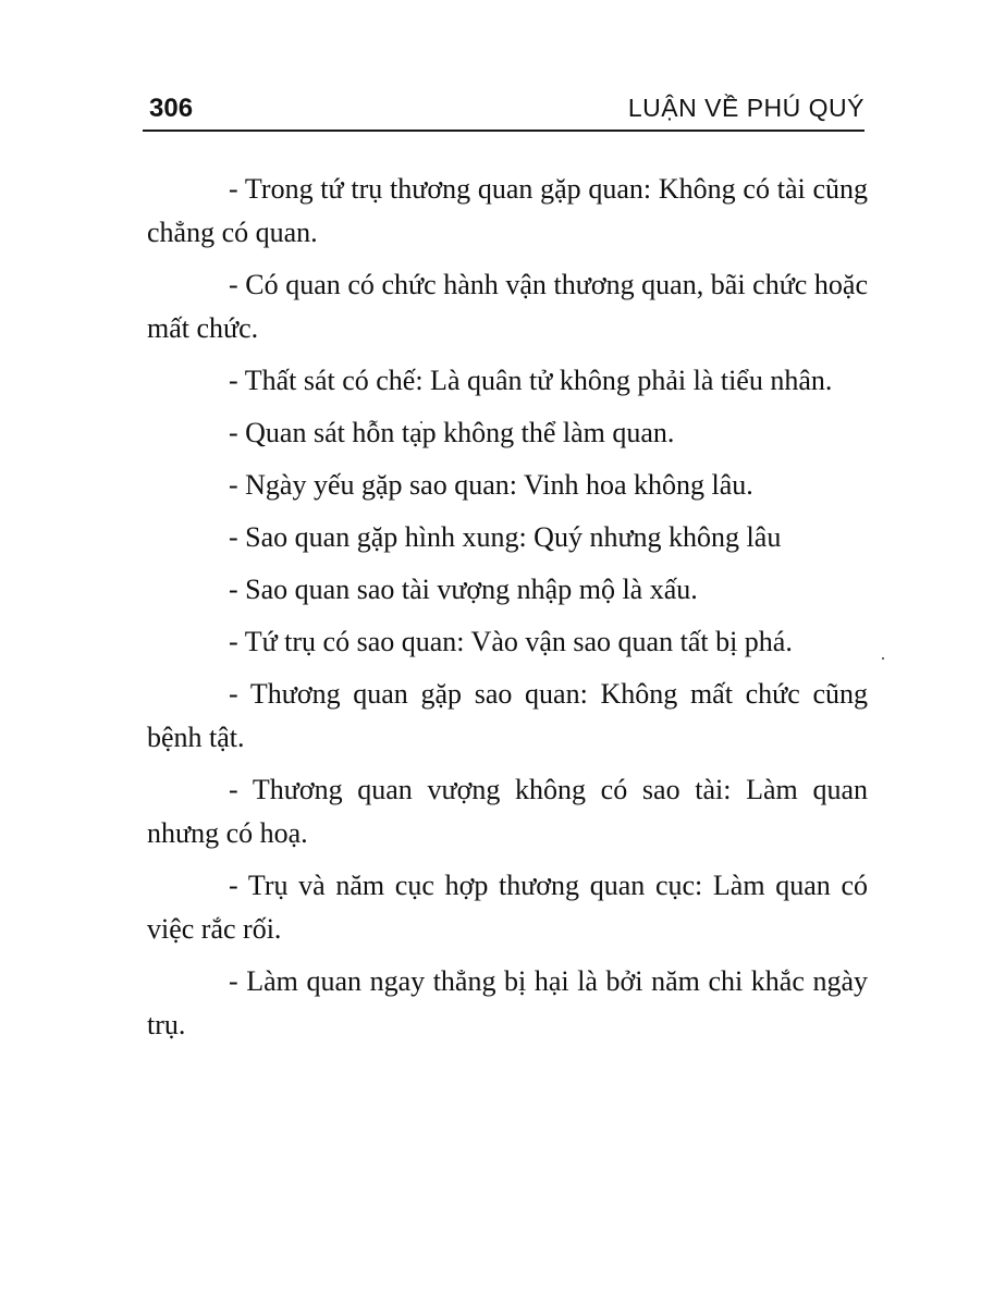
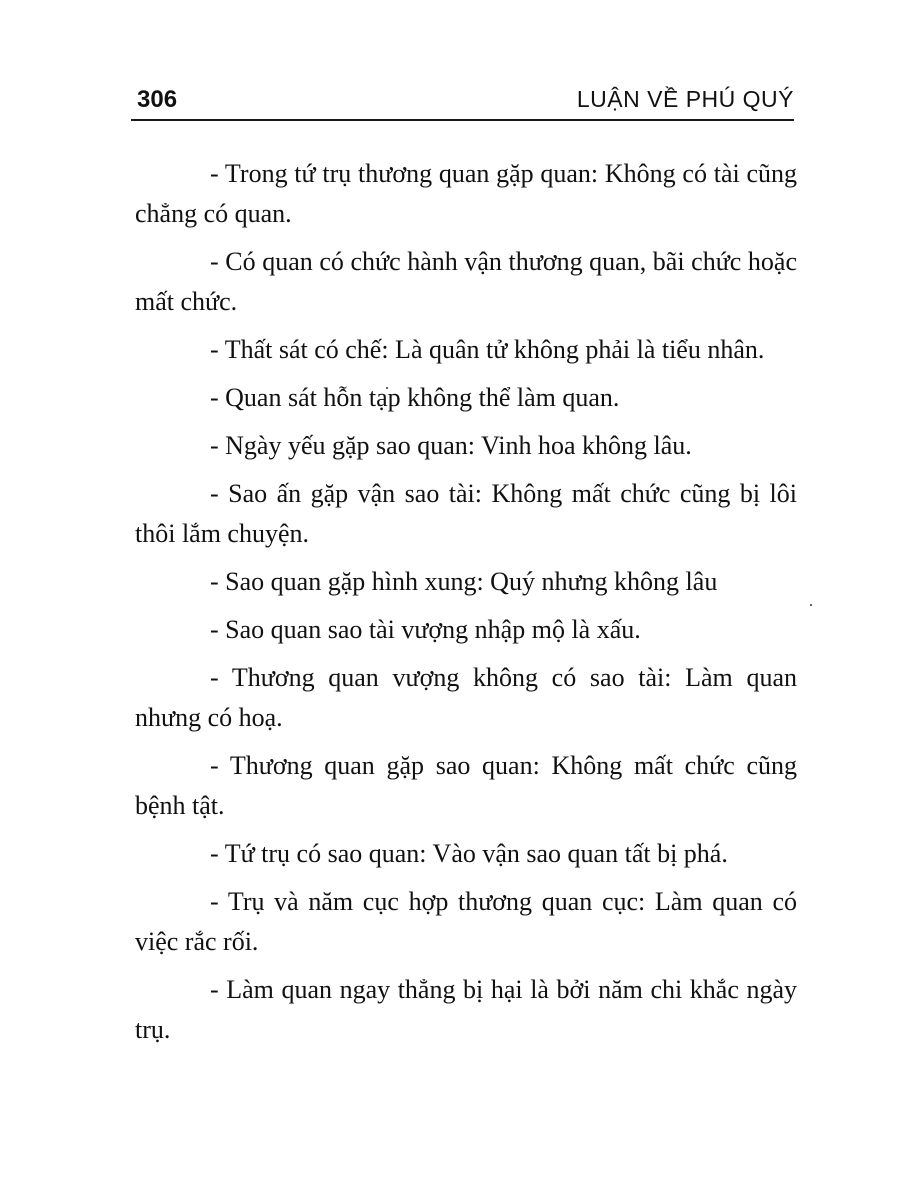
  306
  LUẬN VỀ PHÚ QUÝ
  - Trong tứ trụ thương quan gặp quan: Không có tài cũng chẳng có quan.
  - Có quan có chức hành vận thương quan, bãi chức hoặc mất chức.
  - Thất sát có chế: Là quân tử không phải là tiểu nhân.
  - Quan sát hỗn tạp không thể làm quan.
  - Ngày yếu gặp sao quan: Vinh hoa không lâu.
+ - Sao ấn gặp vận sao tài: Không mất chức cũng bị lôi thôi lắm chuyện.
  - Sao quan gặp hình xung: Quý nhưng không lâu
  - Sao quan sao tài vượng nhập mộ là xấu.
- - Tứ trụ có sao quan: Vào vận sao quan tất bị phá.
+ - Thương quan vượng không có sao tài: Làm quan nhưng có hoạ.
  - Thương quan gặp sao quan: Không mất chức cũng bệnh tật.
- - Thương quan vượng không có sao tài: Làm quan nhưng có hoạ.
+ - Tứ trụ có sao quan: Vào vận sao quan tất bị phá.
  - Trụ và năm cục hợp thương quan cục: Làm quan có việc rắc rối.
  - Làm quan ngay thẳng bị hại là bởi năm chi khắc ngày trụ.
